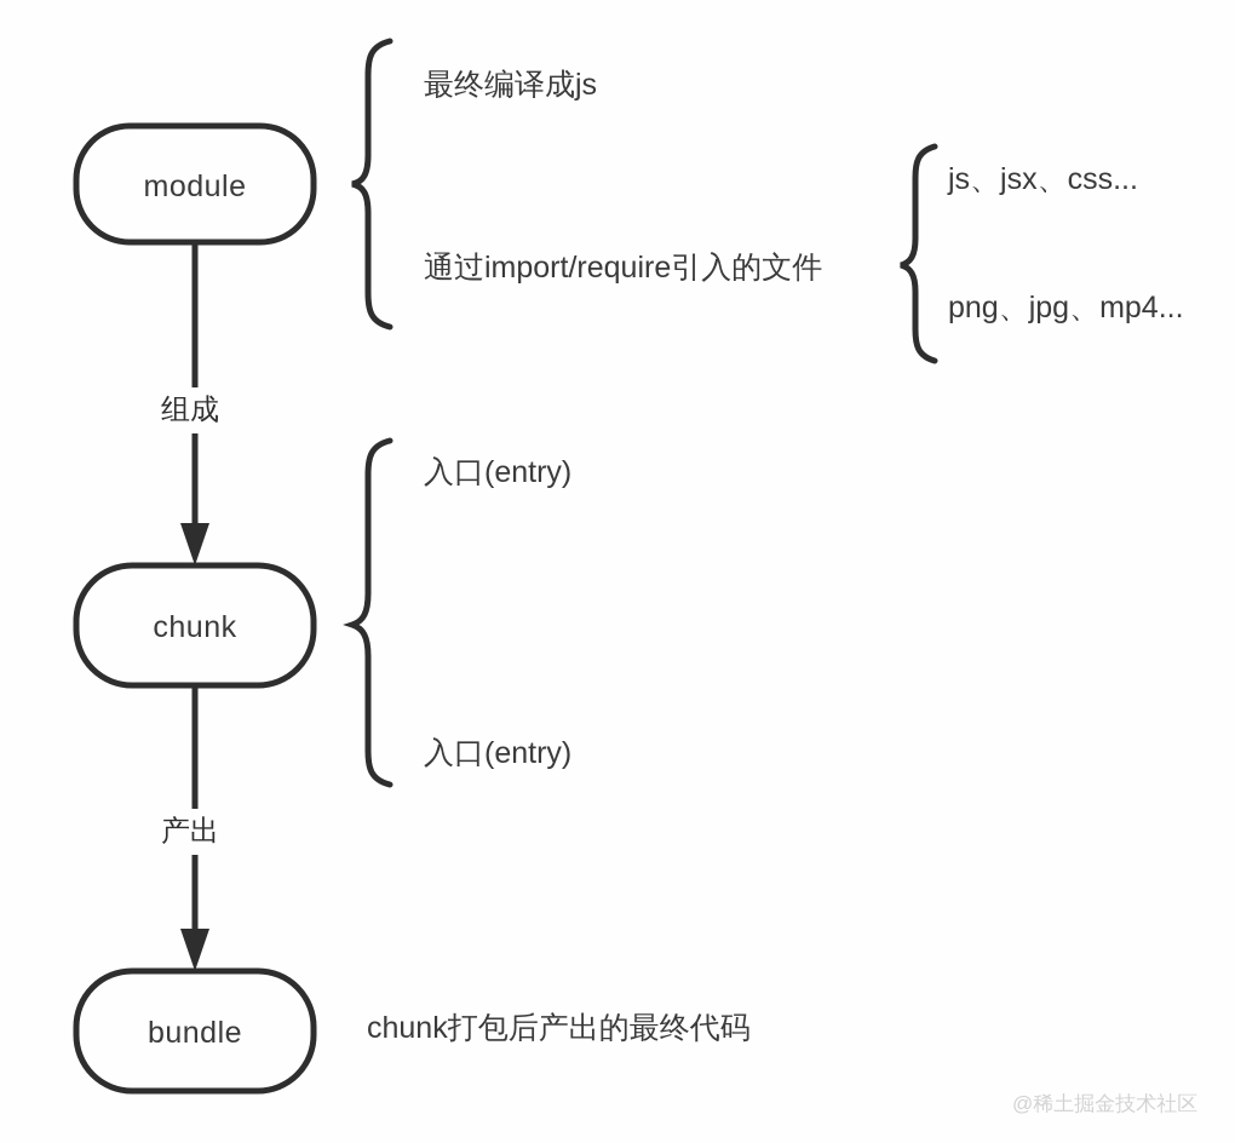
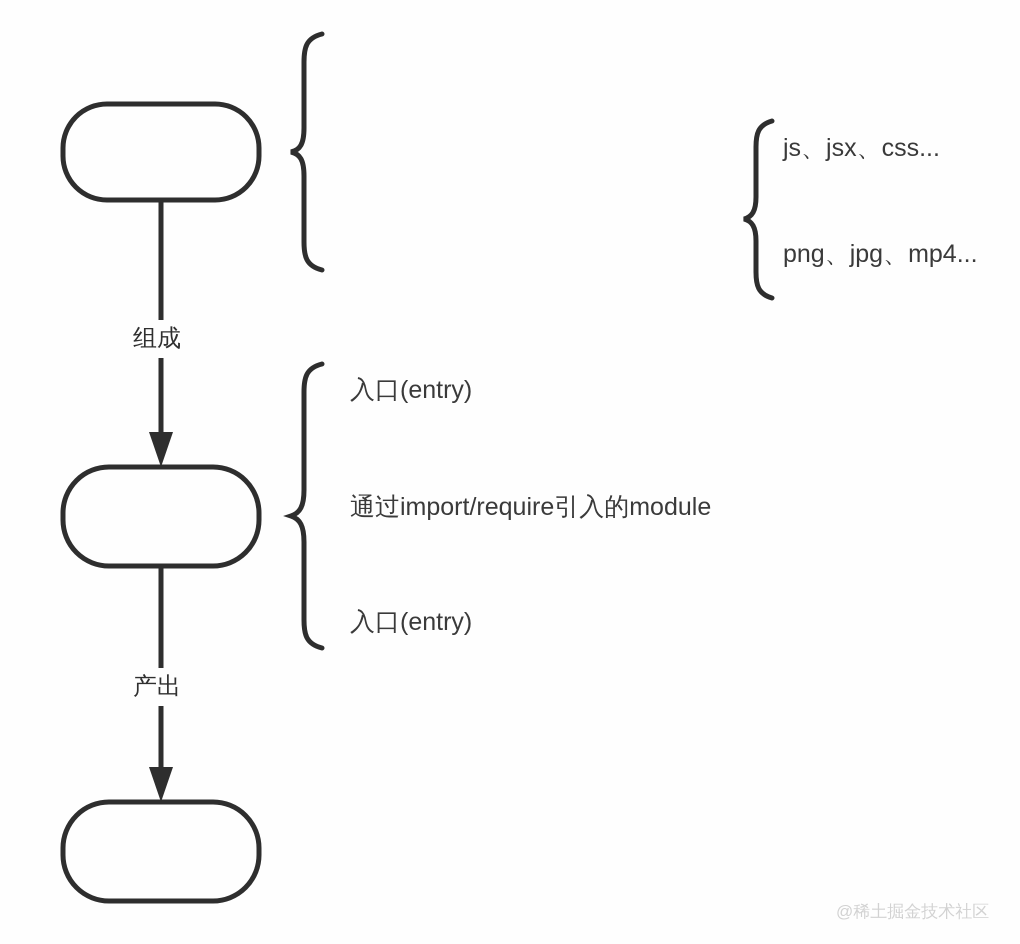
- module
- chunk
- bundle
  组成
  产出
- 最终编译成js
- 通过import/require引入的文件
  js、jsx、css...
  png、jpg、mp4...
  入口(entry)
+ 通过import/require引入的module
  入口(entry)
- chunk打包后产出的最终代码
  @稀土掘金技术社区
